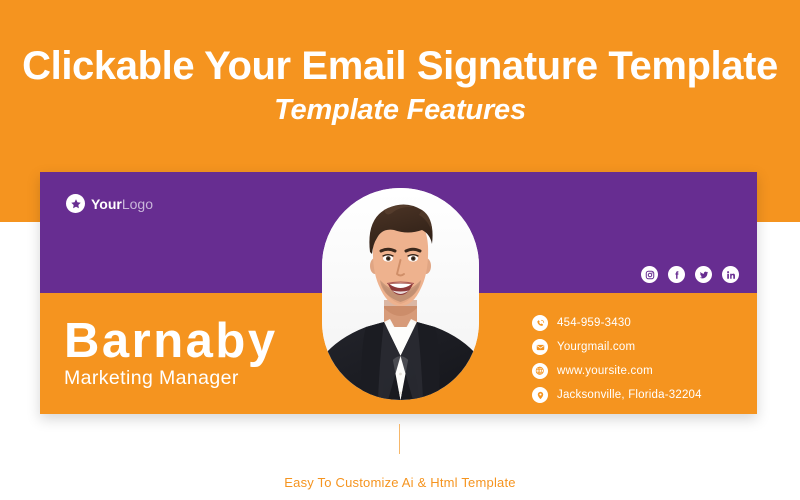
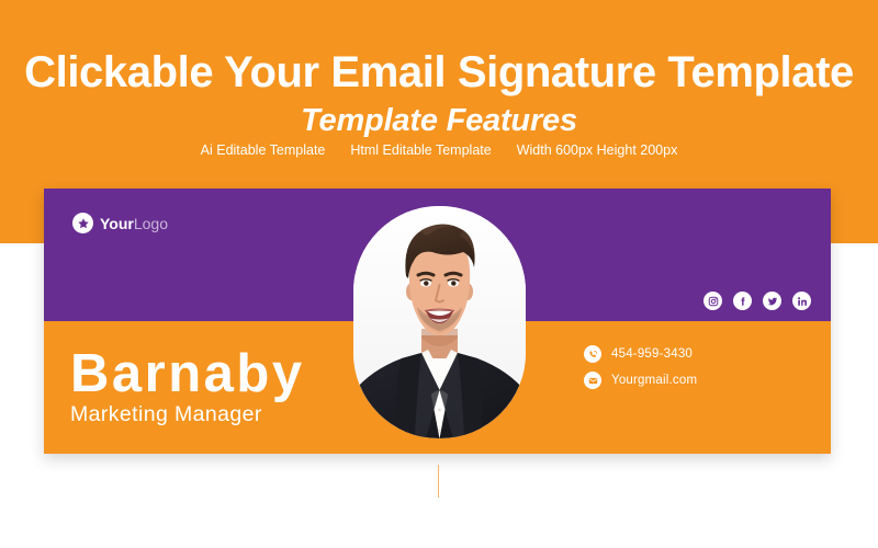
  Clickable Your Email Signature Template
  Template Features
+ Ai Editable Template
+ Html Editable Template
+ Width 600px Height 200px
  YourLogo
  Barnaby
  Marketing Manager
  454-959-3430
  Yourgmail.com
- www.yoursite.com
- Jacksonville, Florida-32204
- Easy To Customize Ai & Html Template
